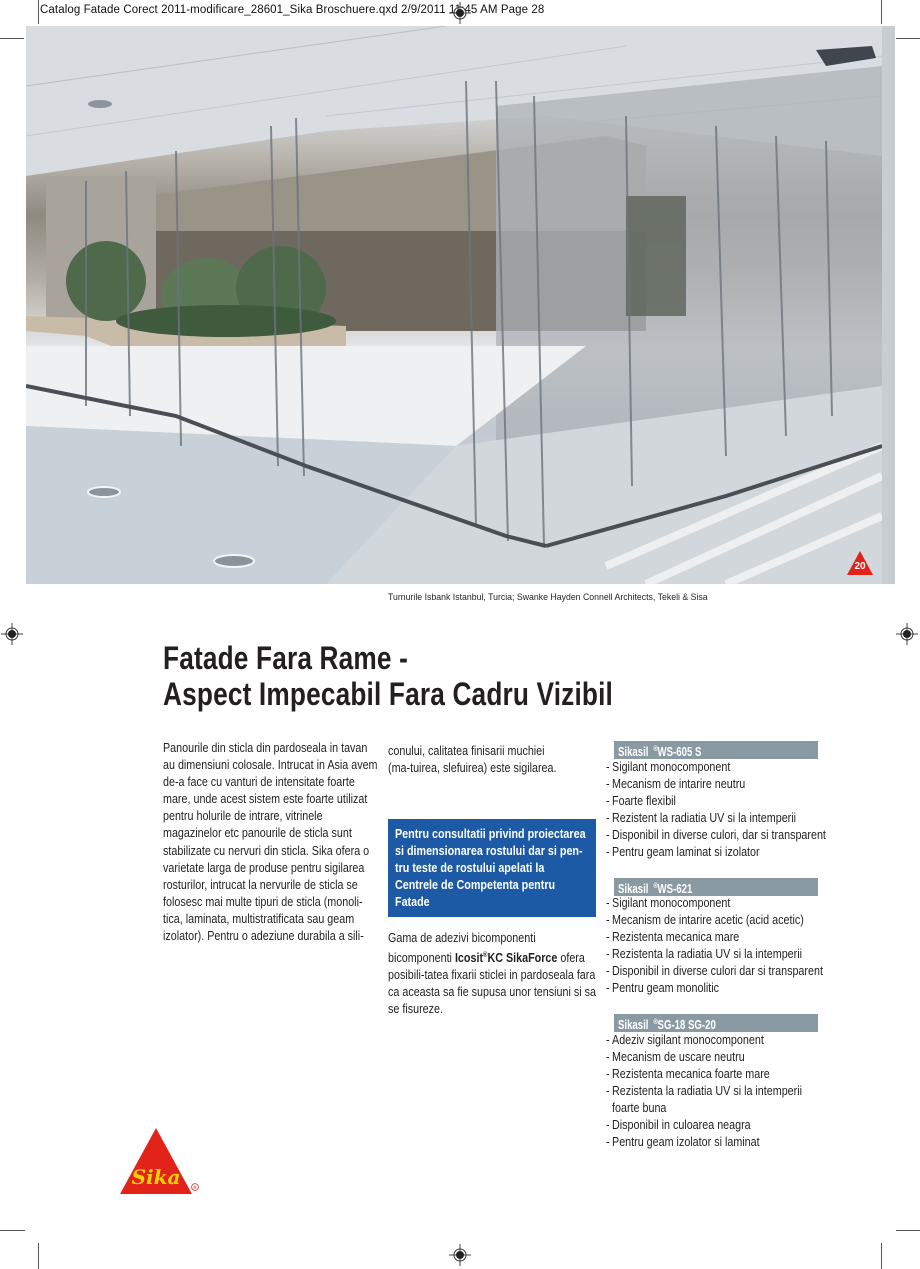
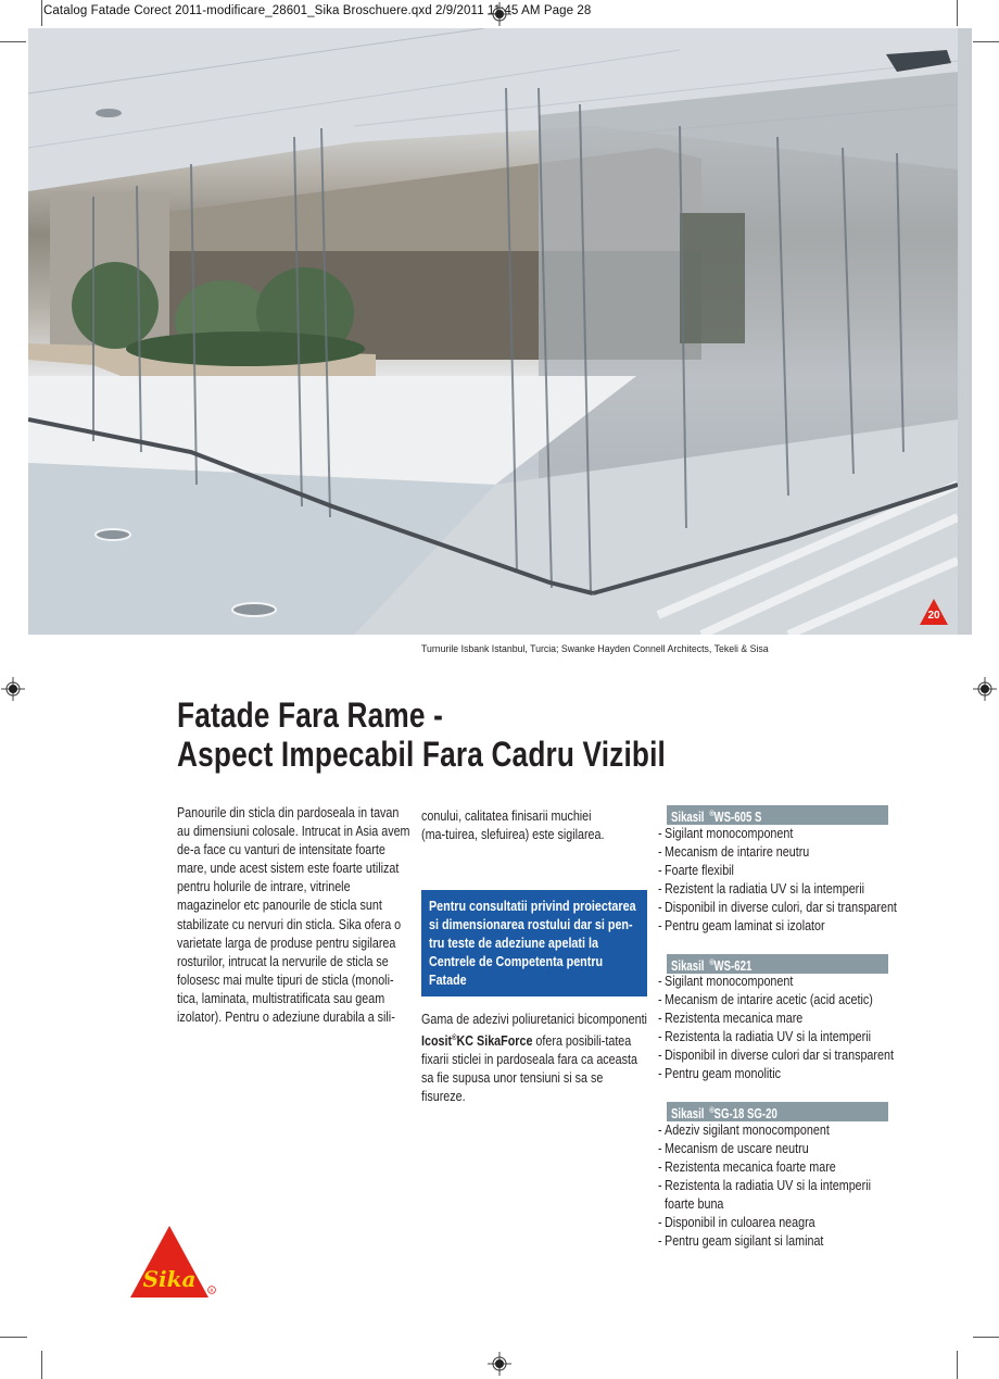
  Catalog Fatade Corect 2011-modificare_28601_Sika Broschuere.qxd 2/9/2011 1:45 AM Page 28
  20
  Turnurile Isbank Istanbul, Turcia; Swanke Hayden Connell Architects, Tekeli & Sisa
  Fatade Fara Rame -
  Aspect Impecabil Fara Cadru Vizibil
  Panourile din sticla din pardoseala in tavan au dimensiuni colosale. Intrucat in Asia avem de-a face cu vanturi de intensitate foarte mare, unde acest sistem este foarte utilizat pentru holurile de intrare, vitrinele magazinelor etc panourile de sticla sunt stabilizate cu nervuri din sticla. Sika ofera o varietate larga de produse pentru sigilarea rosturilor, intrucat la nervurile de sticla se folosesc mai multe tipuri de sticla (monoli-tica, laminata, multistratificata sau geam izolator). Pentru o adeziune durabila a sili-
  conului, calitatea finisarii muchiei (ma-tuirea, slefuirea) este sigilarea.
- Pentru consultatii privind proiectarea si dimensionarea rostului dar si pen-tru teste de rostului apelati la Centrele de Competenta pentru Fatade
+ Pentru consultatii privind proiectarea si dimensionarea rostului dar si pen-tru teste de adeziune apelati la Centrele de Competenta pentru Fatade
- Gama de adezivi bicomponenti bicomponenti Icosit KC SikaForce ofera posibili-tatea fixarii sticlei in pardoseala fara ca aceasta sa fie supusa unor tensiuni si sa se fisureze.
+ Gama de adezivi poliuretanici bicomponenti Icosit KC SikaForce ofera posibili-tatea fixarii sticlei in pardoseala fara ca aceasta sa fie supusa unor tensiuni si sa se fisureze.
  Sikasil WS-605 S
  -
  Sigilant monocomponent
  -
  Mecanism de intarire neutru
  -
  Foarte flexibil
  -
  Rezistent la radiatia UV si la intemperii
  -
  Disponibil in diverse culori, dar si transparent
  -
  Pentru geam laminat si izolator
  Sikasil WS-621
  -
  Sigilant monocomponent
  -
  Mecanism de intarire acetic (acid acetic)
  -
  Rezistenta mecanica mare
  -
  Rezistenta la radiatia UV si la intemperii
  -
  Disponibil in diverse culori dar si transparent
  -
  Pentru geam monolitic
  Sikasil SG-18 SG-20
  -
  Adeziv sigilant monocomponent
  -
  Mecanism de uscare neutru
  -
  Rezistenta mecanica foarte mare
  -
  Rezistenta la radiatia UV si la intemperii foarte buna
  -
  Disponibil in culoarea neagra
  -
- Pentru geam izolator si laminat
+ Pentru geam sigilant si laminat
  Sika
